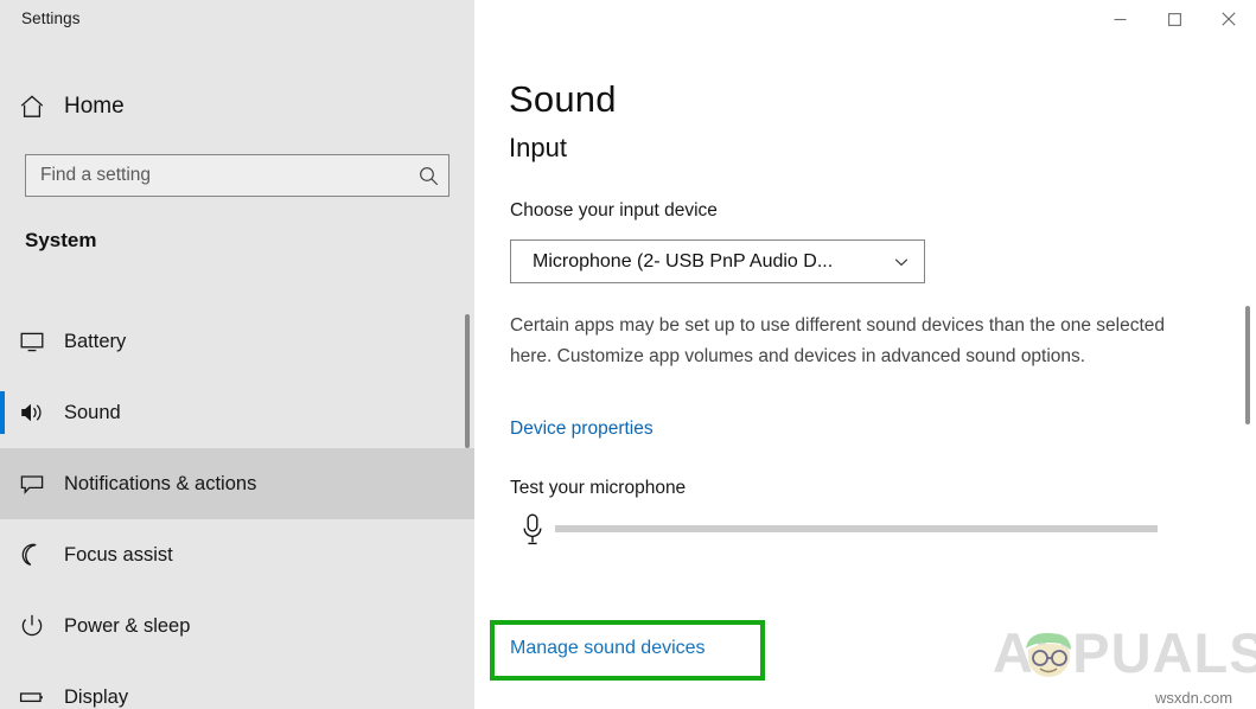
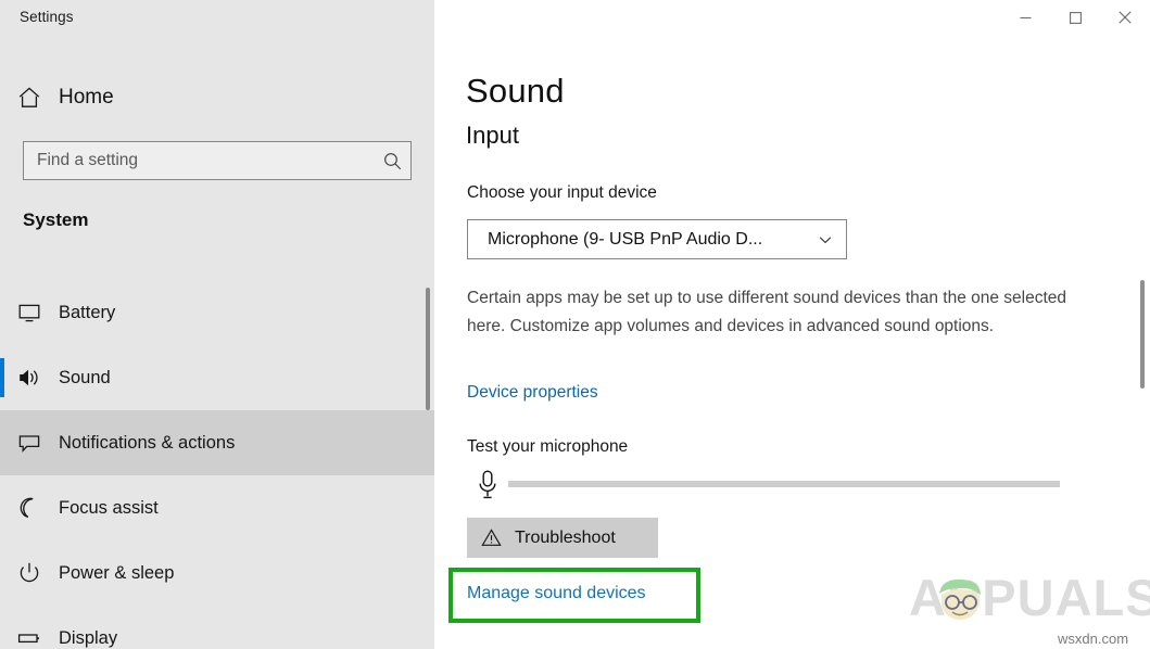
  Settings
  Home
  Find a setting
  System
  Battery
  Sound
  Notifications & actions
  Focus assist
  Power & sleep
  Display
  Sound
  Input
  Choose your input device
- Microphone (2- USB PnP Audio D...
+ Microphone (9- USB PnP Audio D...
  Certain apps may be set up to use different sound devices than the one selected here. Customize app volumes and devices in advanced sound options.
  Device properties
  Test your microphone
+ Troubleshoot
  Manage sound devices
  APUALS
  wsxdn.com
